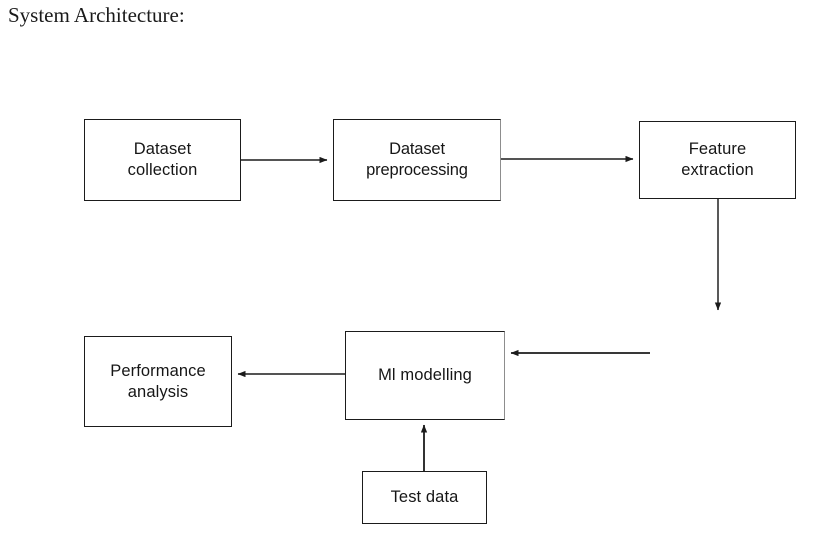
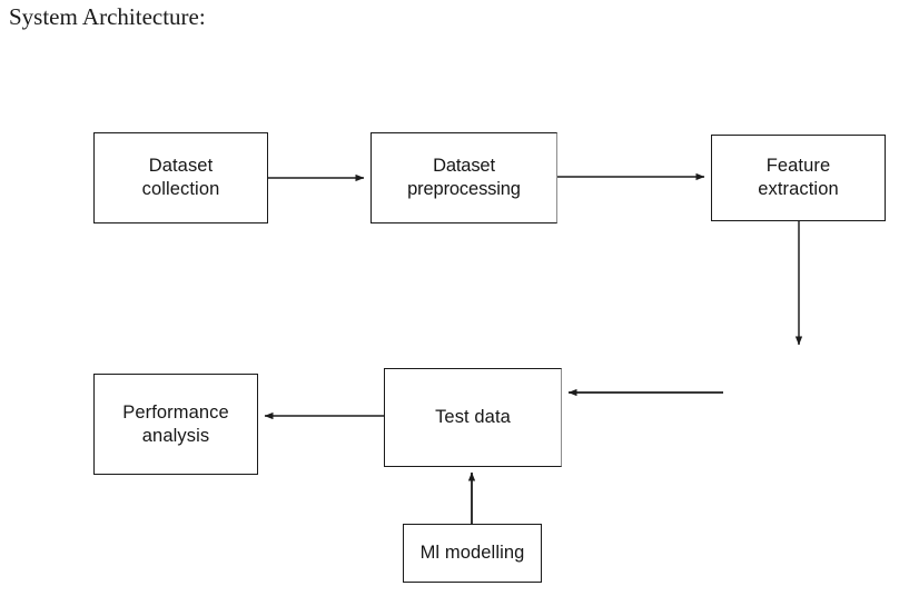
  System Architecture:
  Dataset
  collection
  Dataset
  preprocessing
  Feature
  extraction
- Ml modelling
+ Test data
  Performance
  analysis
- Test data
+ Ml modelling
